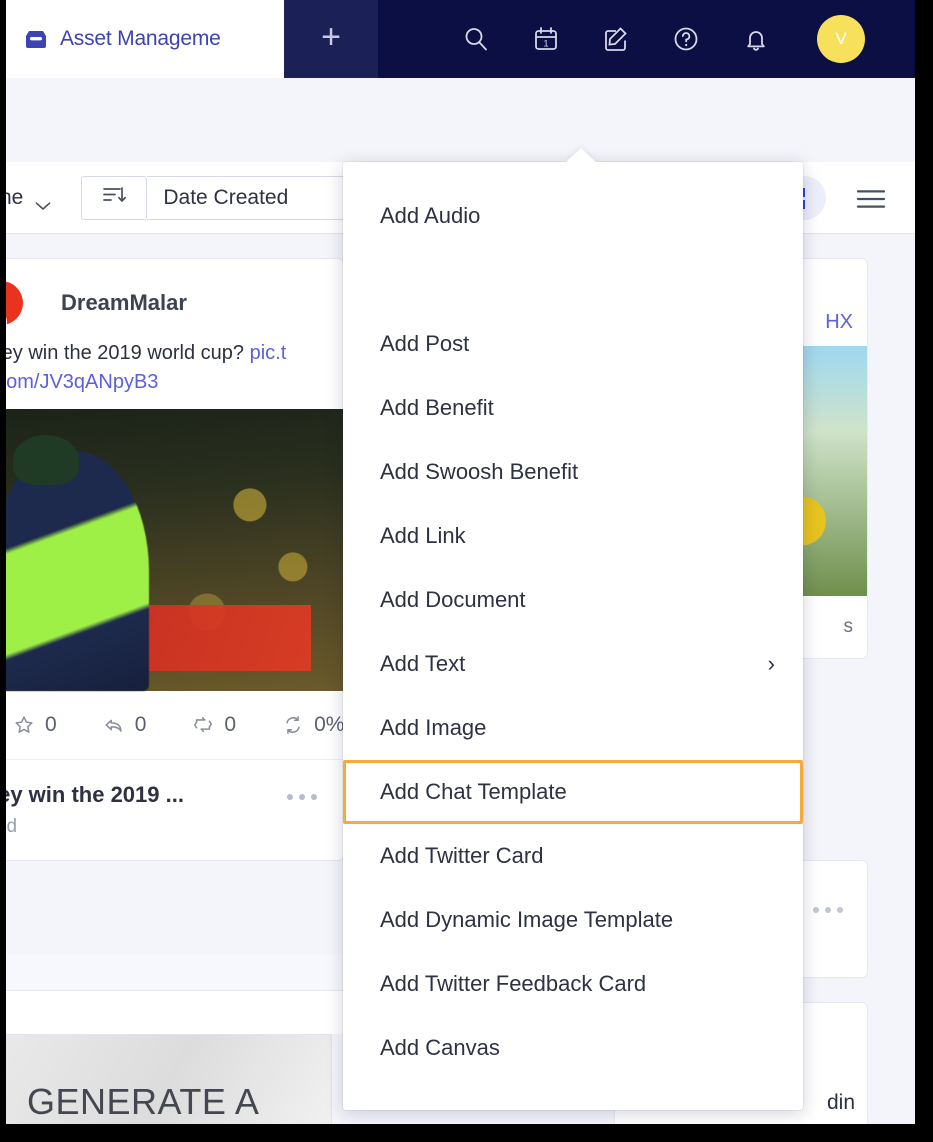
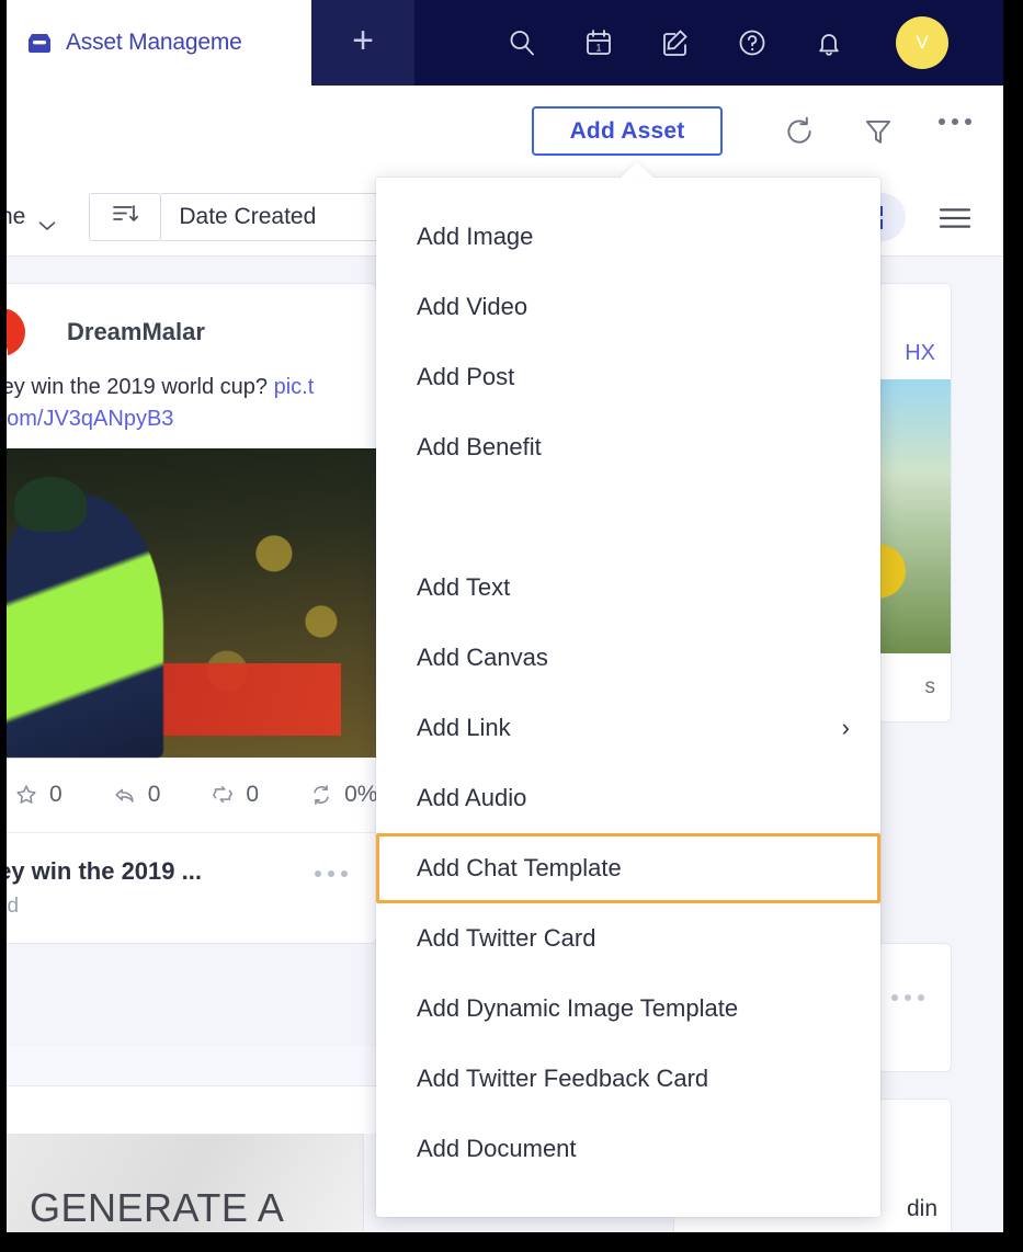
  Asset Manageme
  +
  1
  V
+ Add Asset
  ne
  Date Created
  DreamMalar
  ey win the 2019 world cup? pic.t
  om/JV3qANpyB3
  0
  0
  0
  0%
  y win the 2019 ...
  HX
  s
  din
  GENERATE A
- Add Audio
+ Add Image
+ Add Video
  Add Post
  Add Benefit
- Add Swoosh Benefit
- Add Link
+ Add Text
- Add Document
+ Add Canvas
- Add Text
+ Add Link
  ›
- Add Image
+ Add Audio
  Add Chat Template
  Add Twitter Card
  Add Dynamic Image Template
  Add Twitter Feedback Card
- Add Canvas
+ Add Document
